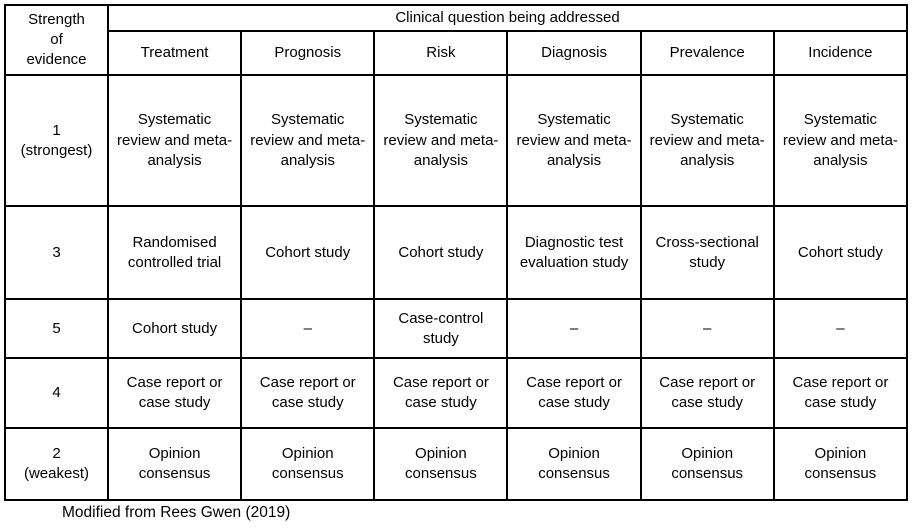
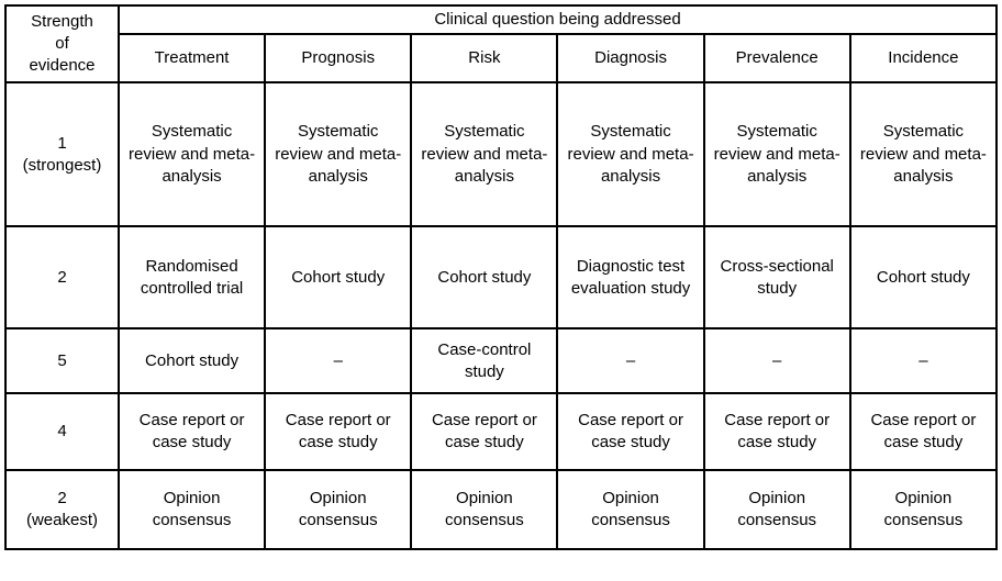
  Strength of evidence	Clinical question being addressed
  Treatment	Prognosis	Risk	Diagnosis	Prevalence	Incidence
  1 (strongest)	Systematic review and meta-analysis	Systematic review and meta-analysis	Systematic review and meta-analysis	Systematic review and meta-analysis	Systematic review and meta-analysis	Systematic review and meta-analysis
- 3	Randomised controlled trial	Cohort study	Cohort study	Diagnostic test evaluation study	Cross-sectional study	Cohort study
+ 2	Randomised controlled trial	Cohort study	Cohort study	Diagnostic test evaluation study	Cross-sectional study	Cohort study
  5	Cohort study	–	Case-control study	–	–	–
  4	Case report or case study	Case report or case study	Case report or case study	Case report or case study	Case report or case study	Case report or case study
  2 (weakest)	Opinion consensus	Opinion consensus	Opinion consensus	Opinion consensus	Opinion consensus	Opinion consensus
- Modified from Rees Gwen (2019)
